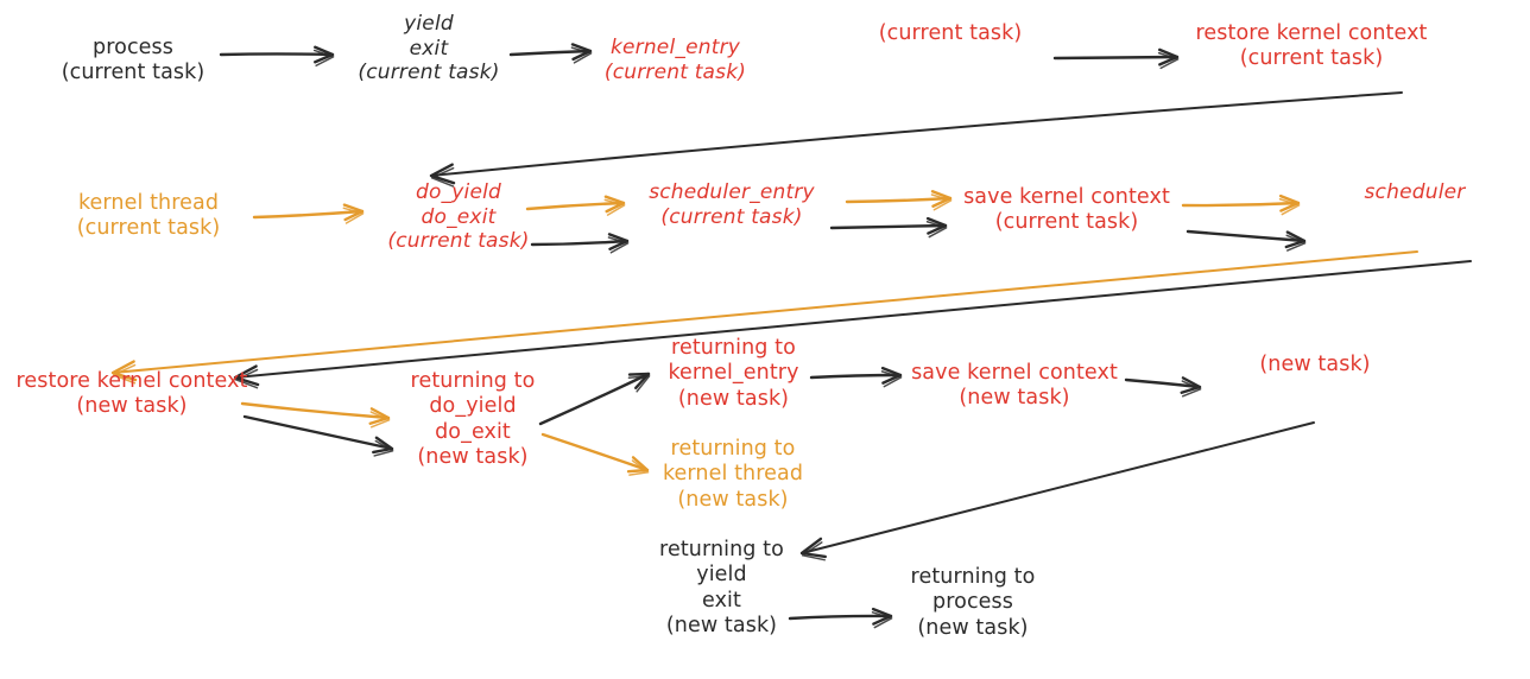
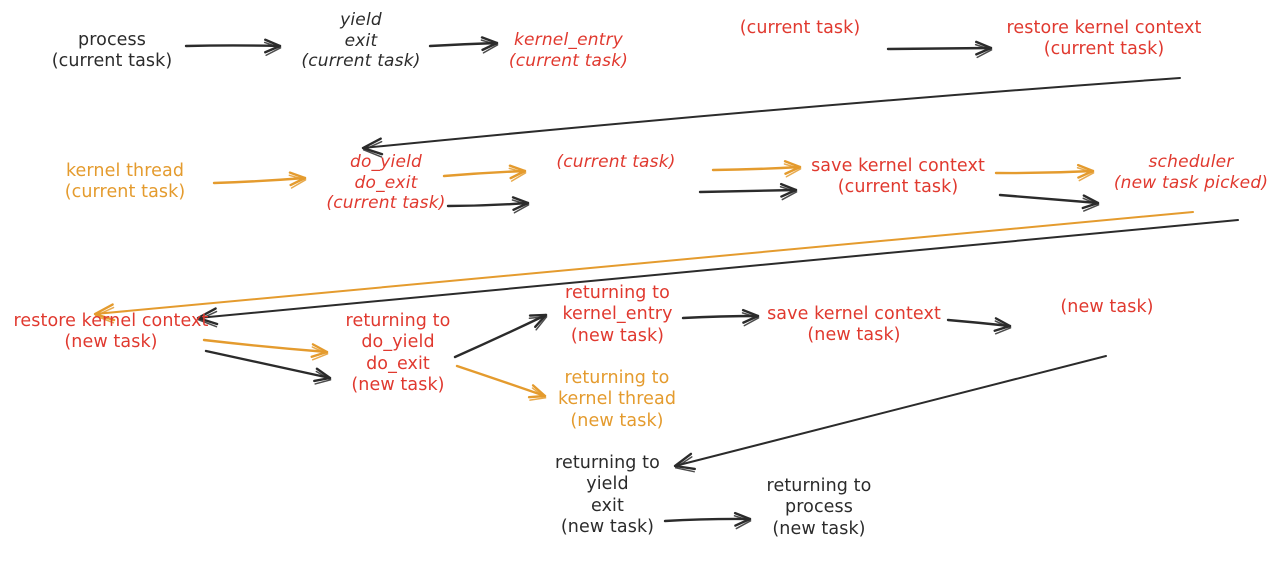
  process
  (current task)
  yield
  exit
  (current task)
  kernel_entry
  (current task)
  (current task)
  restore kernel context
  (current task)
  kernel thread
  (current task)
  do_yield
  do_exit
  (current task)
- scheduler_entry
  (current task)
  save kernel context
  (current task)
  scheduler
+ (new task picked)
  restore kernel context
  (new task)
  returning to
  do_yield
  do_exit
  (new task)
  returning to
  kernel_entry
  (new task)
  returning to
  kernel thread
  (new task)
  save kernel context
  (new task)
  (new task)
  returning to
  yield
  exit
  (new task)
  returning to
  process
  (new task)
